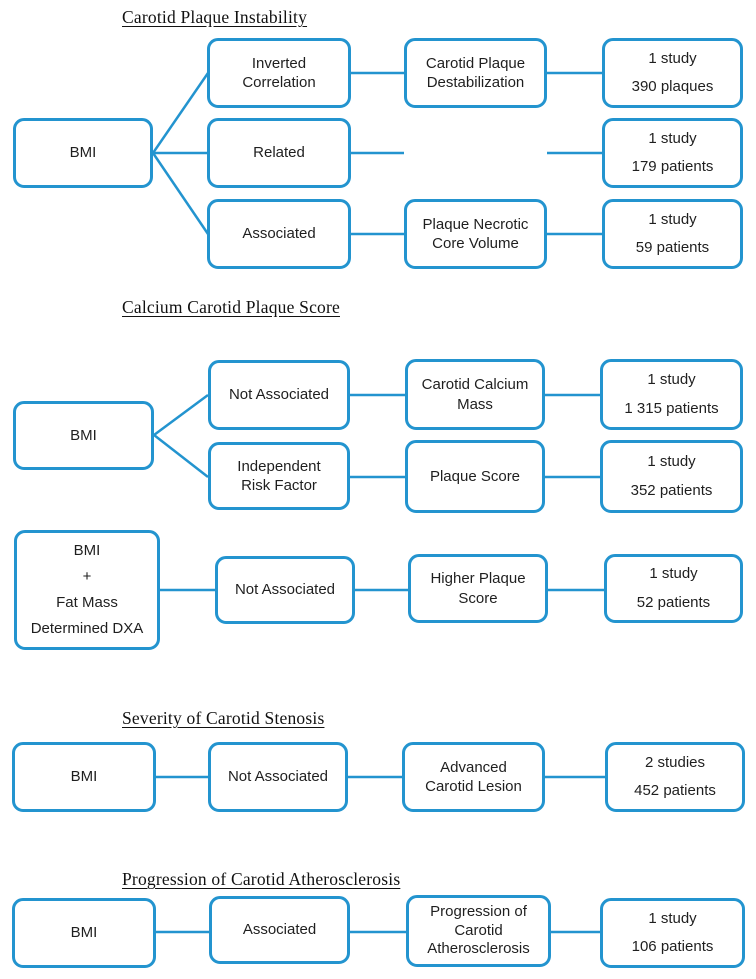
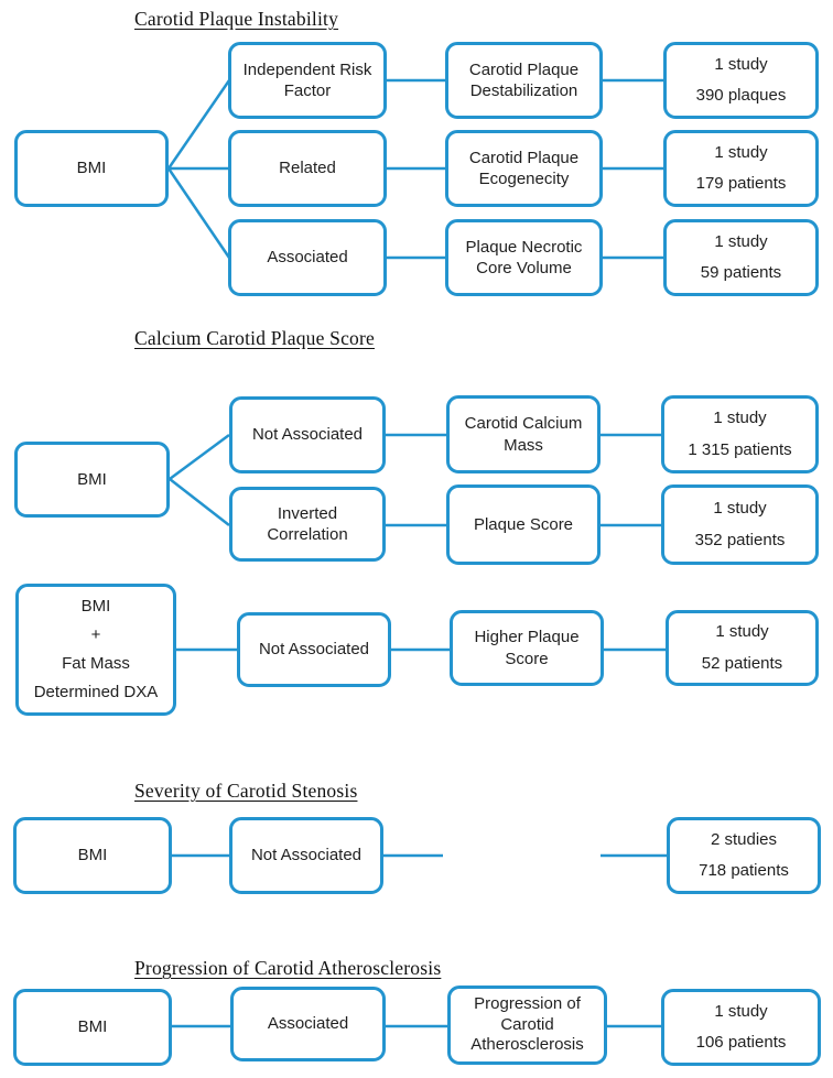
  Carotid Plaque Instability
  BMI
- Inverted Correlation
+ Independent Risk Factor
  Related
  Associated
  Carotid Plaque Destabilization
+ Carotid Plaque Ecogenecity
  Plaque Necrotic Core Volume
  1 study
  390 plaques
  1 study
  179 patients
  1 study
  59 patients
  Calcium Carotid Plaque Score
  BMI
  Not Associated
- Independent Risk Factor
+ Inverted Correlation
  Carotid Calcium Mass
  Plaque Score
  1 study
  1 315 patients
  1 study
  352 patients
  BMI
  +
  Fat Mass
  Determined DXA
  Not Associated
  Higher Plaque Score
  1 study
  52 patients
  Severity of Carotid Stenosis
  BMI
  Not Associated
- Advanced Carotid Lesion
  2 studies
- 452 patients
+ 718 patients
  Progression of Carotid Atherosclerosis
  BMI
  Associated
  Progression of Carotid Atherosclerosis
  1 study
  106 patients
